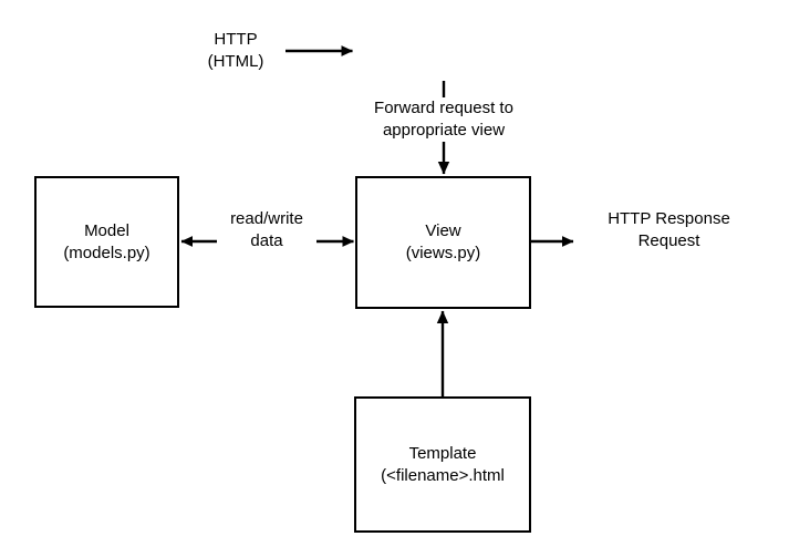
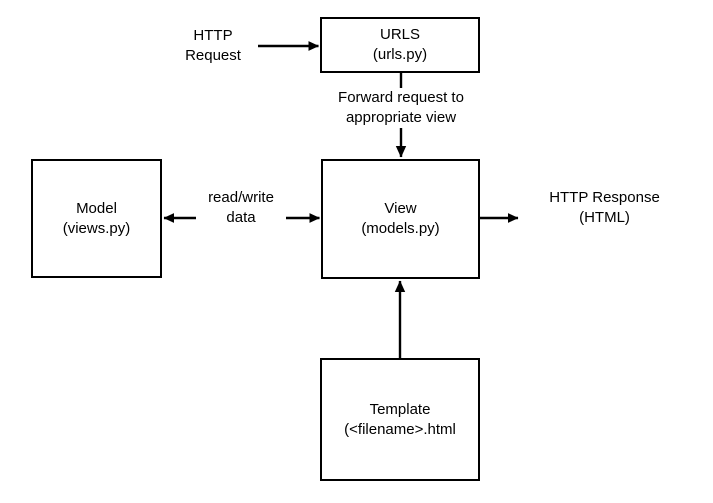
+ URLS
+ (urls.py)
  Model
- (models.py)
+ (views.py)
  View
- (views.py)
+ (models.py)
  Template
  (<filename>.html
  HTTP
- (HTML)
+ Request
  Forward request to
  appropriate view
  read/write
  data
  HTTP Response
- Request
+ (HTML)
